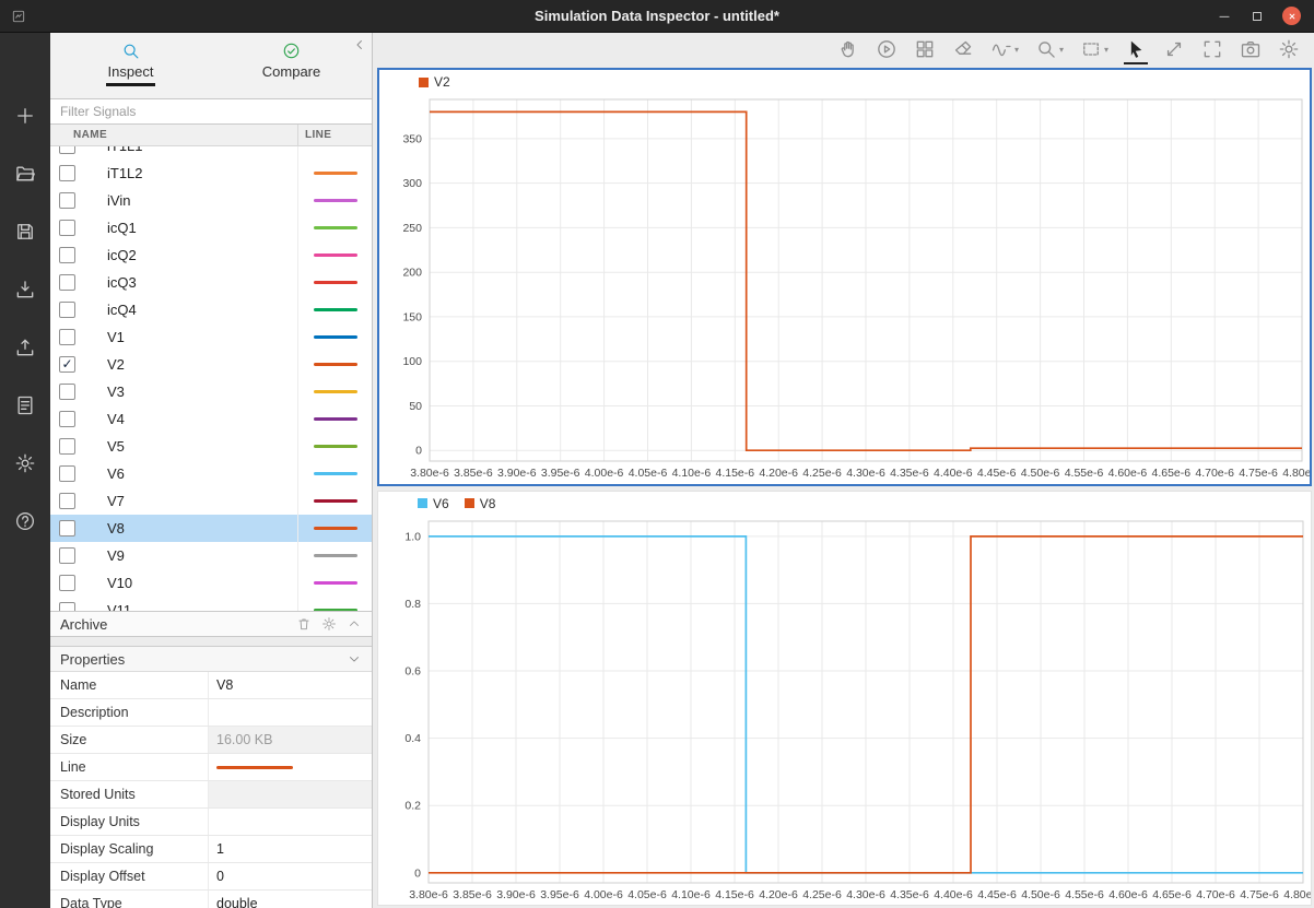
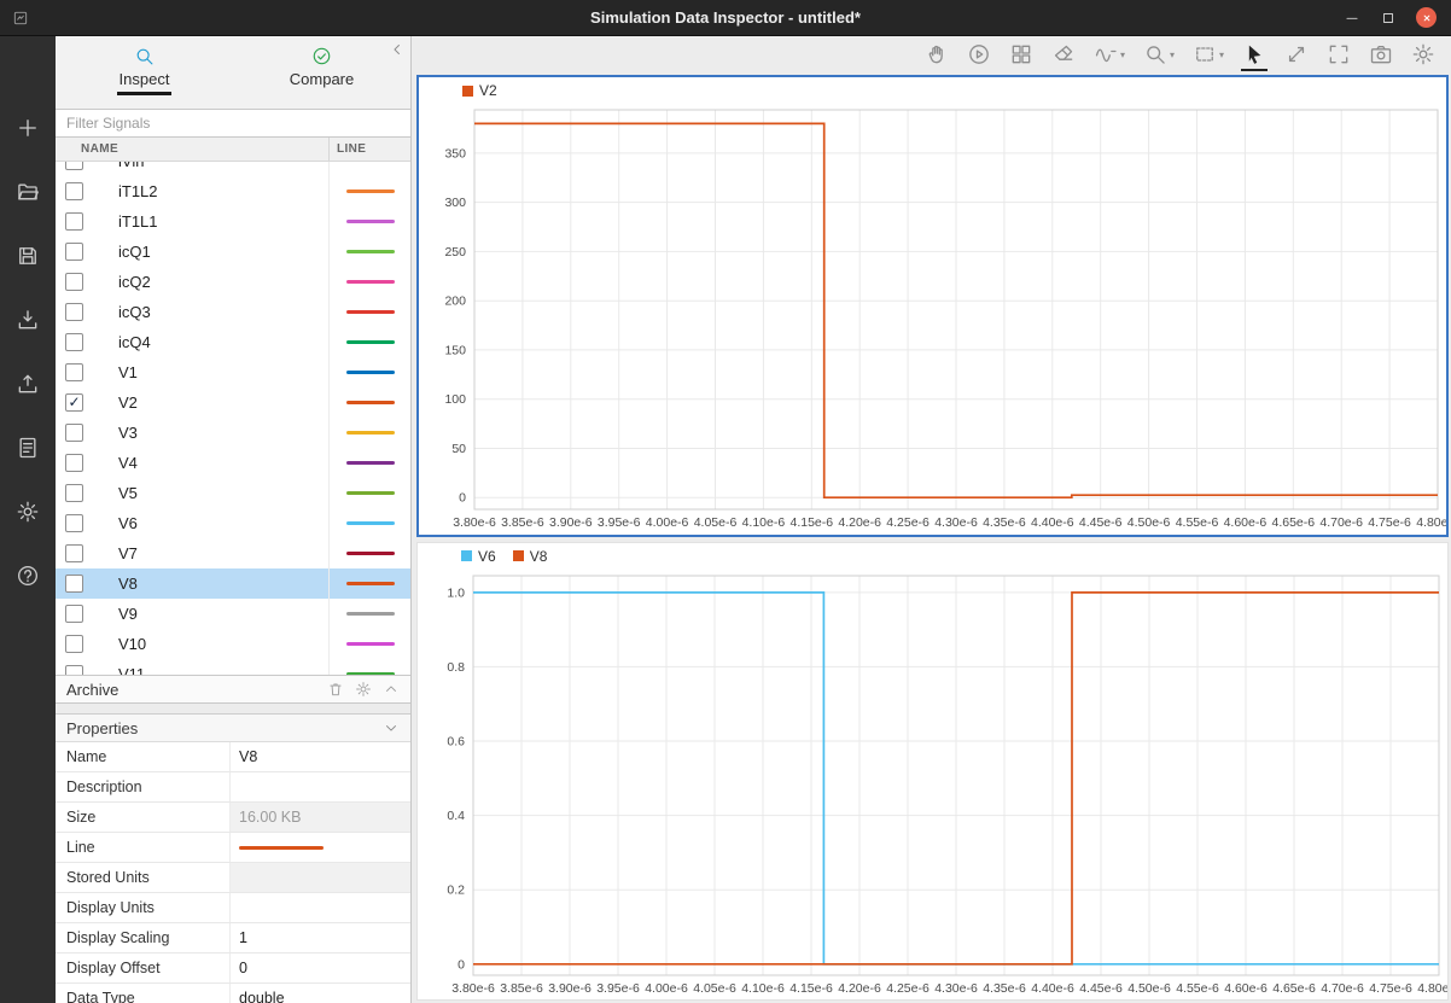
  Simulation Data Inspector - untitled*
  Inspect
  Compare
  Filter Signals
  NAME
  LINE
- iT1L1
+ iVin
  iT1L2
- iVin
+ iT1L1
  icQ1
  icQ2
  icQ3
  icQ4
  V1
  ✓
  V2
  V3
  V4
  V5
  V6
  V7
  V8
  V9
  V10
  V11
  Archive
  Properties
  Name
  V8
  Description
  Size
  16.00 KB
  Line
  Stored Units
  Display Units
  Display Scaling
  1
  Display Offset
  0
  Data Type
  double
  ▾
  ▾
  ▾
  V2
  0
  50
  100
  150
  200
  250
  300
  350
  3.80e-6
  3.85e-6
  3.90e-6
  3.95e-6
  4.00e-6
  4.05e-6
  4.10e-6
  4.15e-6
  4.20e-6
  4.25e-6
  4.30e-6
  4.35e-6
  4.40e-6
  4.45e-6
  4.50e-6
  4.55e-6
  4.60e-6
  4.65e-6
  4.70e-6
  4.75e-6
  4.80e
  V6
  V8
  0
  0.2
  0.4
  0.6
  0.8
  1.0
  3.80e-6
  3.85e-6
  3.90e-6
  3.95e-6
  4.00e-6
  4.05e-6
  4.10e-6
  4.15e-6
  4.20e-6
  4.25e-6
  4.30e-6
  4.35e-6
  4.40e-6
  4.45e-6
  4.50e-6
  4.55e-6
  4.60e-6
  4.65e-6
  4.70e-6
  4.75e-6
  4.80e
